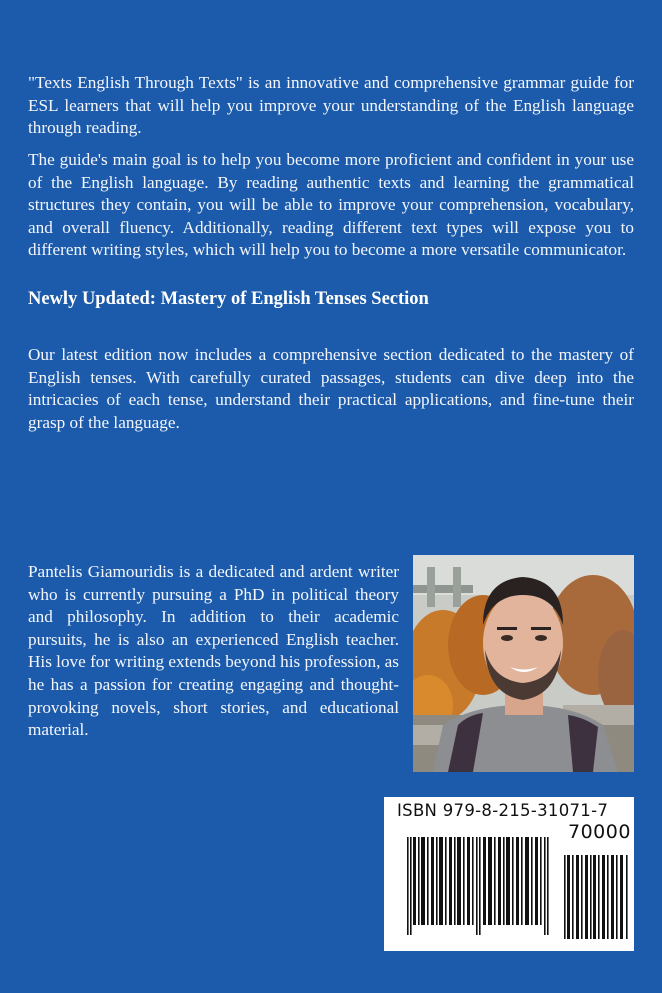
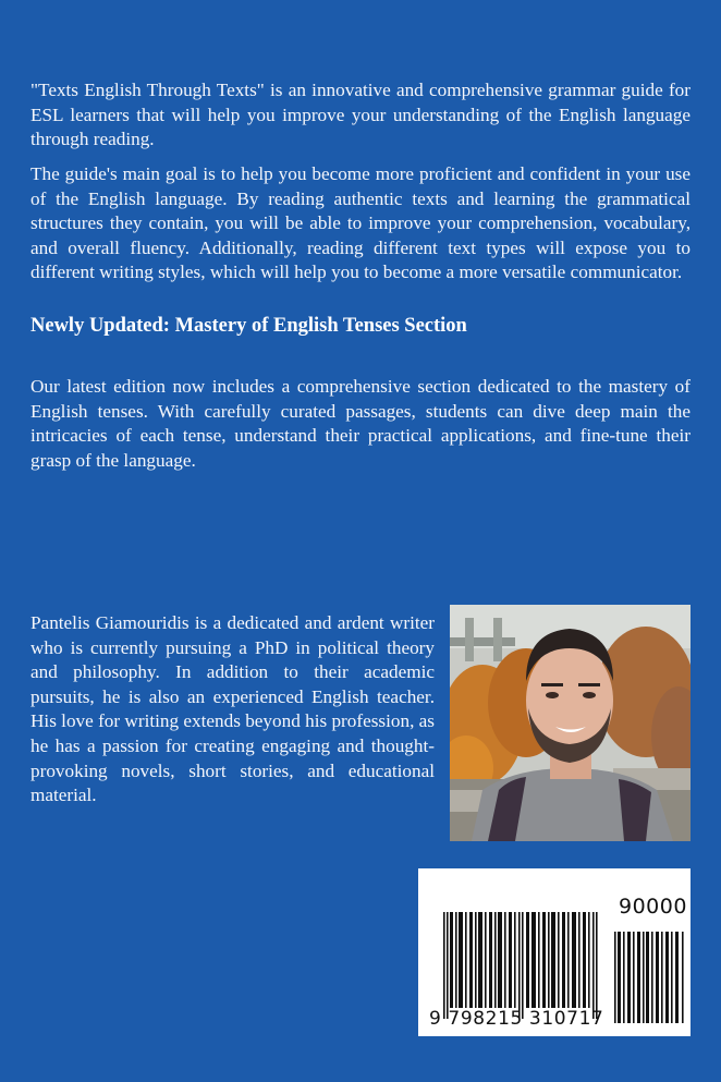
  "Texts English Through Texts" is an innovative and comprehensive grammar guide for ESL learners that will help you improve your understanding of the English language through reading.
  The guide's main goal is to help you become more proficient and confident in your use of the English language. By reading authentic texts and learning the grammatical structures they contain, you will be able to improve your comprehension, vocabulary, and overall fluency. Additionally, reading different text types will expose you to different writing styles, which will help you to become a more versatile communicator.
  Newly Updated: Mastery of English Tenses Section
- Our latest edition now includes a comprehensive section dedicated to the mastery of English tenses. With carefully curated passages, students can dive deep into the intricacies of each tense, understand their practical applications, and fine-tune their grasp of the language.
+ Our latest edition now includes a comprehensive section dedicated to the mastery of English tenses. With carefully curated passages, students can dive deep main the intricacies of each tense, understand their practical applications, and fine-tune their grasp of the language.
  Pantelis Giamouridis is a dedicated and ardent writer who is currently pursuing a PhD in political theory and philosophy. In addition to their academic pursuits, he is also an experienced English teacher. His love for writing extends beyond his profession, as he has a passion for creating engaging and thought-provoking novels, short stories, and educational material.
- ISBN 979-8-215-31071-7
- 70000
+ 90000
+ 9 798215 310717
